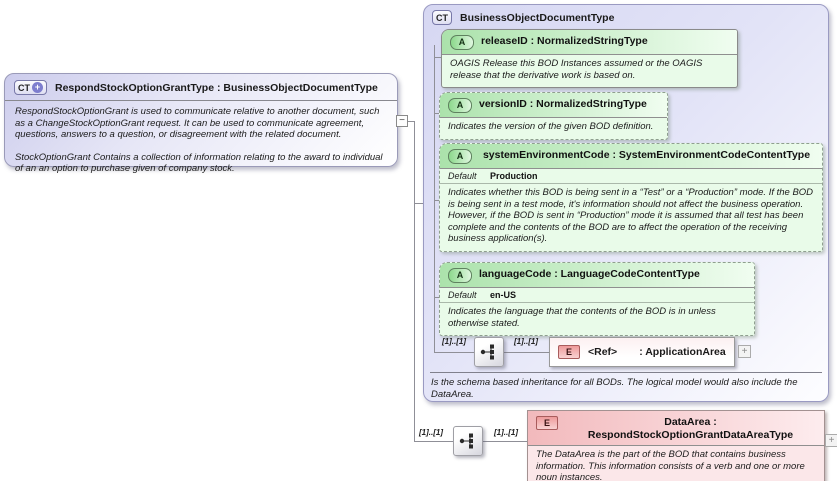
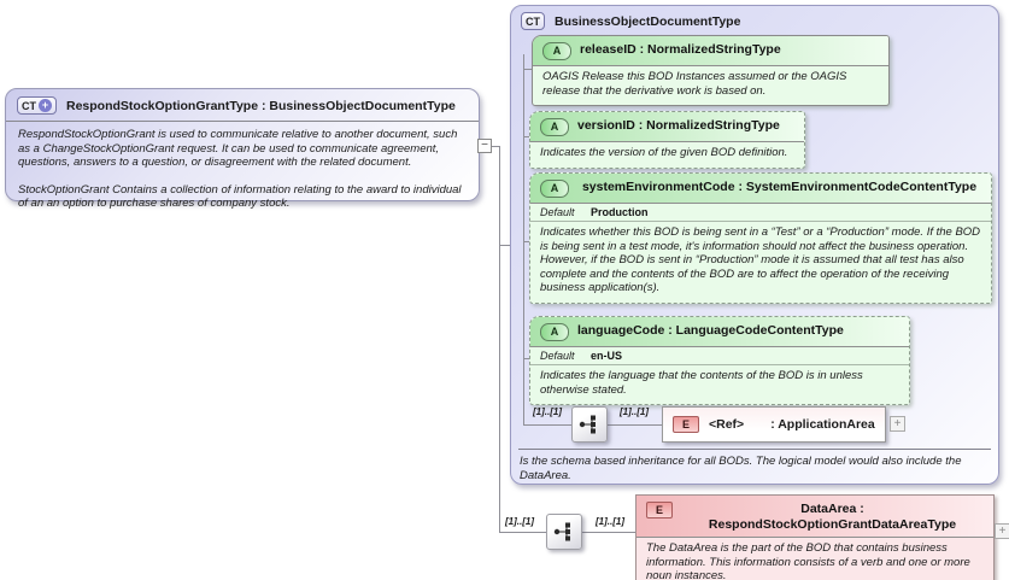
  CT
  +
  RespondStockOptionGrantType : BusinessObjectDocumentType
  RespondStockOptionGrant is used to communicate relative to another document, such as a ChangeStockOptionGrant request. It can be used to communicate agreement, questions, answers to a question, or disagreement with the related document.
- StockOptionGrant Contains a collection of information relating to the award to individual of an an option to purchase given of company stock.
+ StockOptionGrant Contains a collection of information relating to the award to individual of an an option to purchase shares of company stock.
  −
  CT
  BusinessObjectDocumentType
  A
  releaseID : NormalizedStringType
  OAGIS Release this BOD Instances assumed or the OAGIS release that the derivative work is based on.
  A
  versionID : NormalizedStringType
  Indicates the version of the given BOD definition.
  A
  systemEnvironmentCode : SystemEnvironmentCodeContentType
  Default
  Production
- Indicates whether this BOD is being sent in a “Test” or a “Production” mode. If the BOD is being sent in a test mode, it's information should not affect the business operation. However, if the BOD is sent in “Production” mode it is assumed that all test has been complete and the contents of the BOD are to affect the operation of the receiving business application(s).
+ Indicates whether this BOD is being sent in a “Test” or a “Production” mode. If the BOD is being sent in a test mode, it's information should not affect the business operation. However, if the BOD is sent in “Production” mode it is assumed that all test has also complete and the contents of the BOD are to affect the operation of the receiving business application(s).
  A
  languageCode : LanguageCodeContentType
  Default
  en-US
  Indicates the language that the contents of the BOD is in unless otherwise stated.
  [1]..[1]
  [1]..[1]
  E
  <Ref>
  : ApplicationArea
  +
  Is the schema based inheritance for all BODs. The logical model would also include the DataArea.
  [1]..[1]
  [1]..[1]
  E
  DataArea : RespondStockOptionGrantDataAreaType
  The DataArea is the part of the BOD that contains business information. This information consists of a verb and one or more noun instances.
  +
